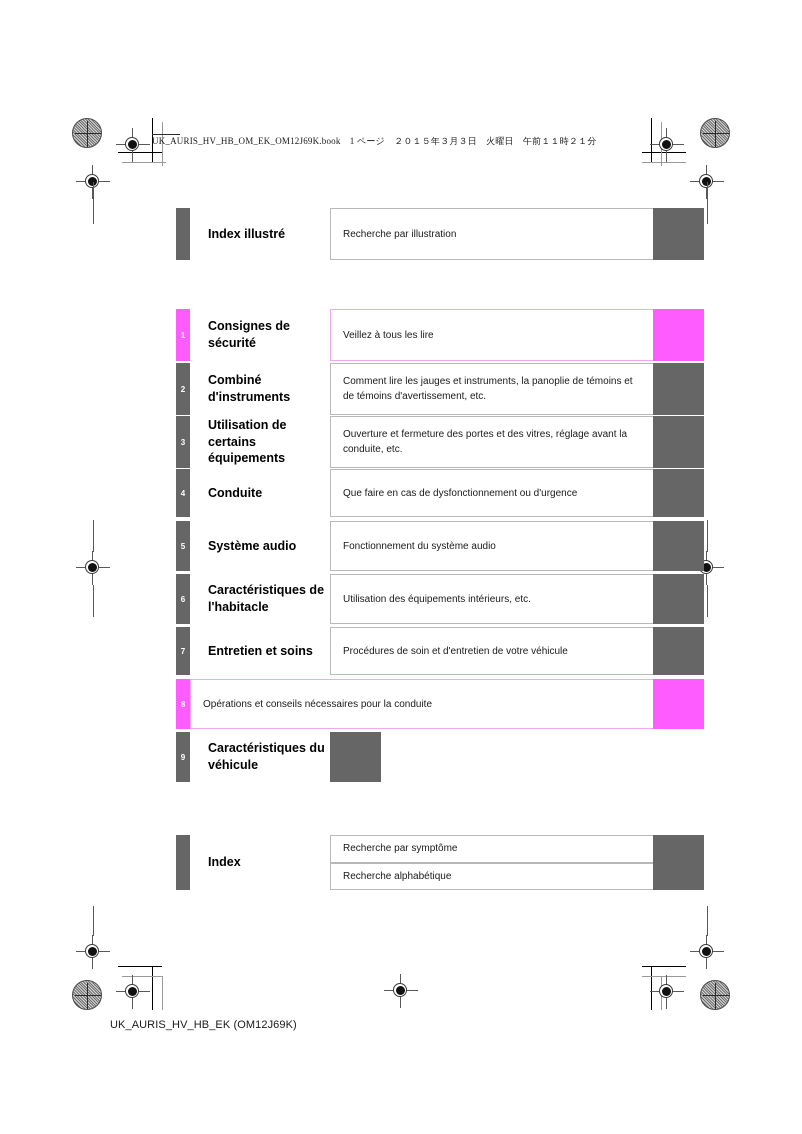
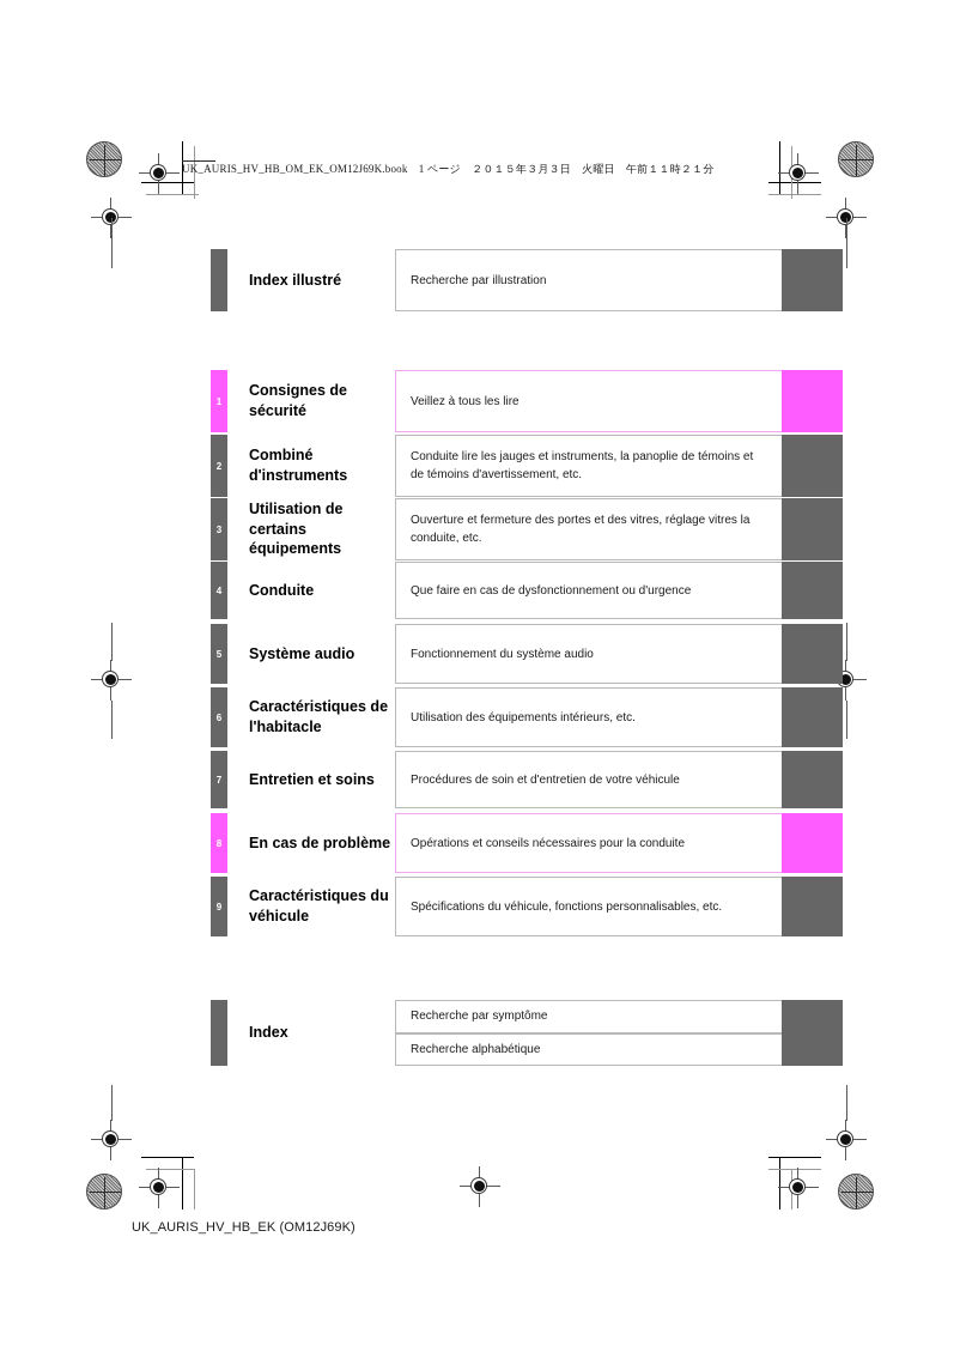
  UK_AURIS_HV_HB_OM_EK_OM12J69K.book 1 ページ ２０１５年３月３日 火曜日 午前１１時２１分
  Index illustré
  Recherche par illustration
  1
  Consignes de sécurité
  Veillez à tous les lire
  2
  Combiné d'instruments
- Comment lire les jauges et instruments, la panoplie de témoins et de témoins d'avertissement, etc.
+ Conduite lire les jauges et instruments, la panoplie de témoins et de témoins d'avertissement, etc.
  3
  Utilisation de certains équipements
- Ouverture et fermeture des portes et des vitres, réglage avant la conduite, etc.
+ Ouverture et fermeture des portes et des vitres, réglage vitres la conduite, etc.
  4
  Conduite
  Que faire en cas de dysfonctionnement ou d'urgence
  5
  Système audio
  Fonctionnement du système audio
  6
  Caractéristiques de l'habitacle
  Utilisation des équipements intérieurs, etc.
  7
  Entretien et soins
  Procédures de soin et d'entretien de votre véhicule
  8
+ En cas de problème
  Opérations et conseils nécessaires pour la conduite
  9
  Caractéristiques du véhicule
+ Spécifications du véhicule, fonctions personnalisables, etc.
  Index
  Recherche par symptôme
  Recherche alphabétique
  UK_AURIS_HV_HB_EK (OM12J69K)
